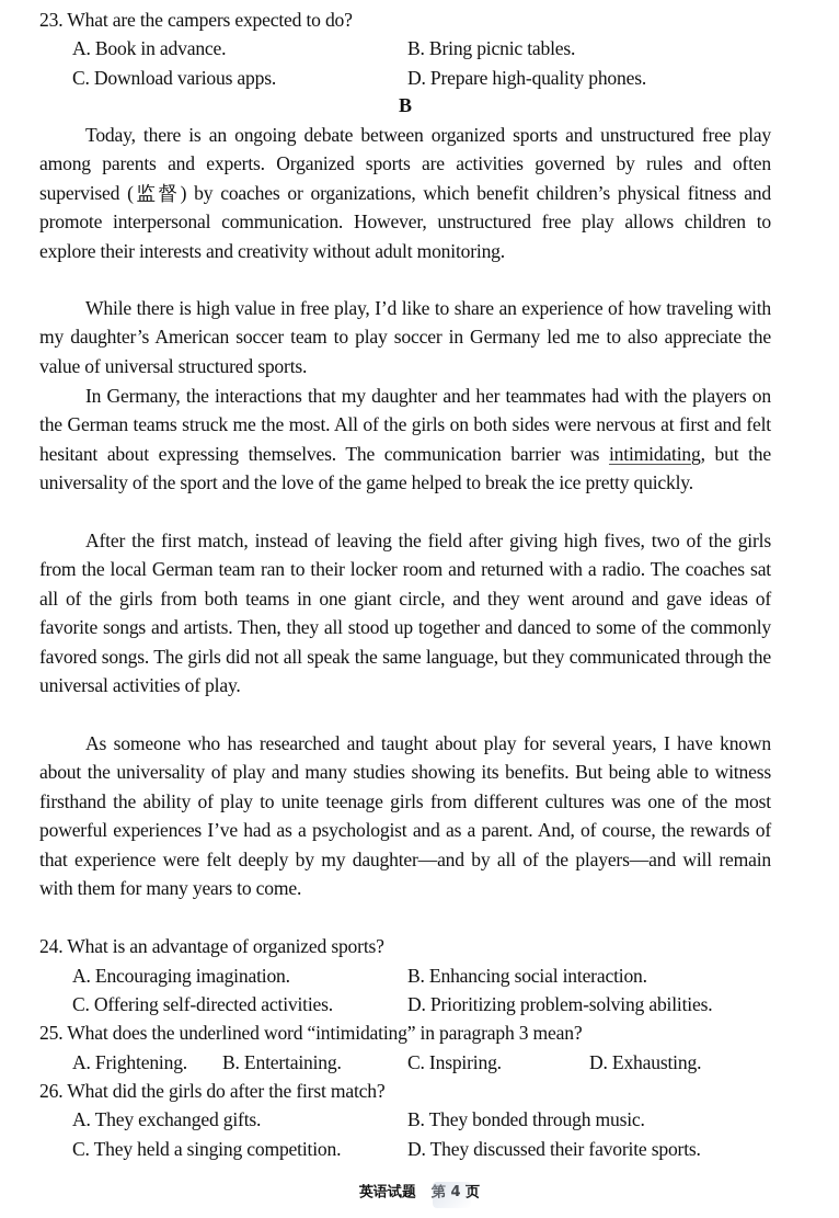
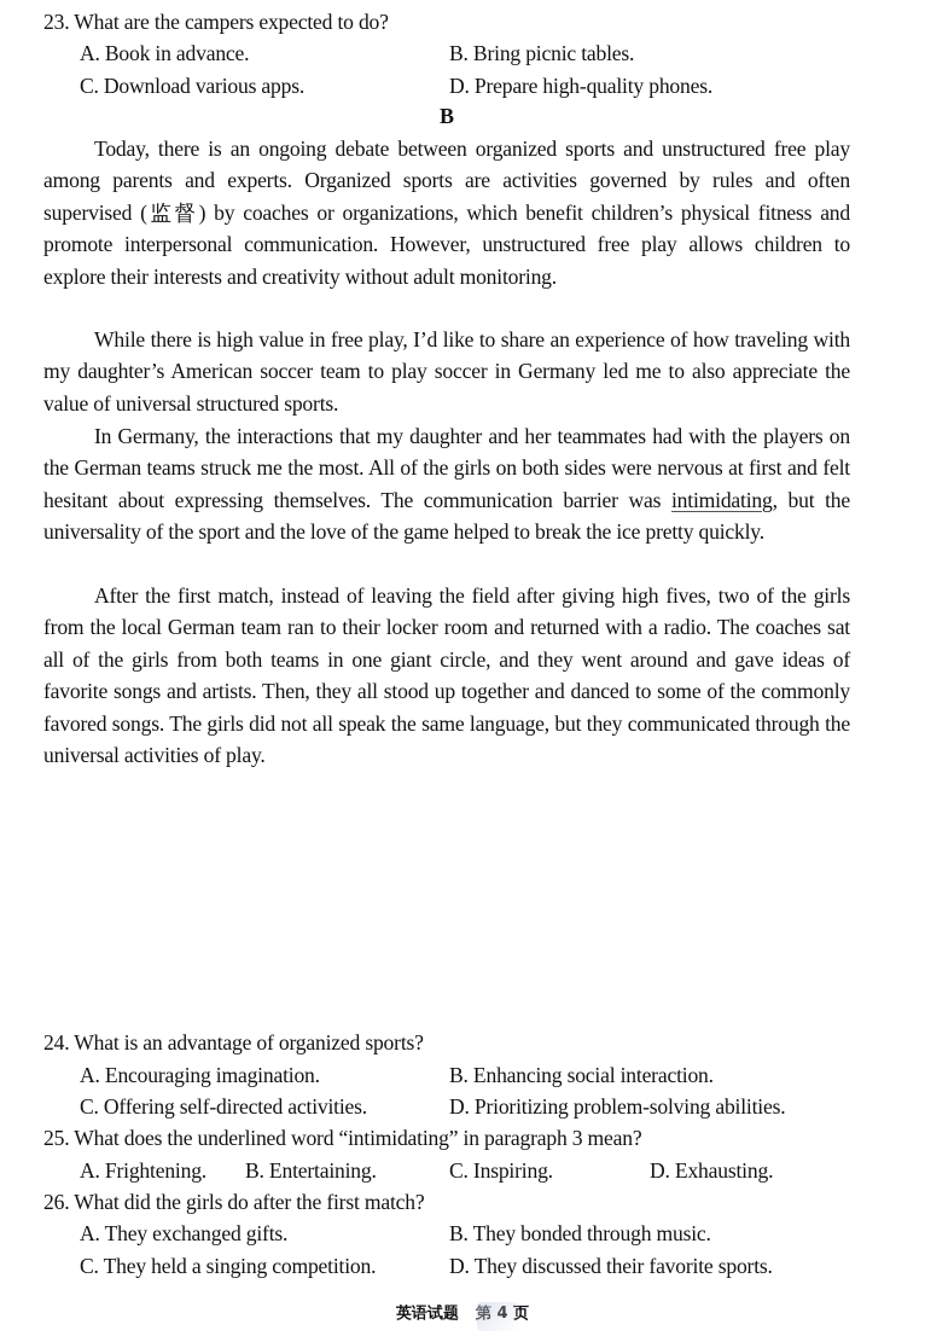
  23. What are the campers expected to do?
  A. Book in advance.
  B. Bring picnic tables.
  C. Download various apps.
  D. Prepare high-quality phones.
  B
  Today, there is an ongoing debate between organized sports and unstructured free play among parents and experts. Organized sports are activities governed by rules and often supervised (监督) by coaches or organizations, which benefit children’s physical fitness and promote interpersonal communication. However, unstructured free play allows children to explore their interests and creativity without adult monitoring.
  While there is high value in free play, I’d like to share an experience of how traveling with my daughter’s American soccer team to play soccer in Germany led me to also appreciate the value of universal structured sports.
  In Germany, the interactions that my daughter and her teammates had with the players on the German teams struck me the most. All of the girls on both sides were nervous at first and felt hesitant about expressing themselves. The communication barrier was intimidating, but the universality of the sport and the love of the game helped to break the ice pretty quickly.
  After the first match, instead of leaving the field after giving high fives, two of the girls from the local German team ran to their locker room and returned with a radio. The coaches sat all of the girls from both teams in one giant circle, and they went around and gave ideas of favorite songs and artists. Then, they all stood up together and danced to some of the commonly favored songs. The girls did not all speak the same language, but they communicated through the universal activities of play.
- As someone who has researched and taught about play for several years, I have known about the universality of play and many studies showing its benefits. But being able to witness firsthand the ability of play to unite teenage girls from different cultures was one of the most powerful experiences I’ve had as a psychologist and as a parent. And, of course, the rewards of that experience were felt deeply by my daughter—and by all of the players—and will remain with them for many years to come.
  24. What is an advantage of organized sports?
  A. Encouraging imagination.
  B. Enhancing social interaction.
  C. Offering self-directed activities.
  D. Prioritizing problem-solving abilities.
  25. What does the underlined word “intimidating” in paragraph 3 mean?
  A. Frightening.
  B. Entertaining.
  C. Inspiring.
  D. Exhausting.
  26. What did the girls do after the first match?
  A. They exchanged gifts.
  B. They bonded through music.
  C. They held a singing competition.
  D. They discussed their favorite sports.
  英语试题 页
